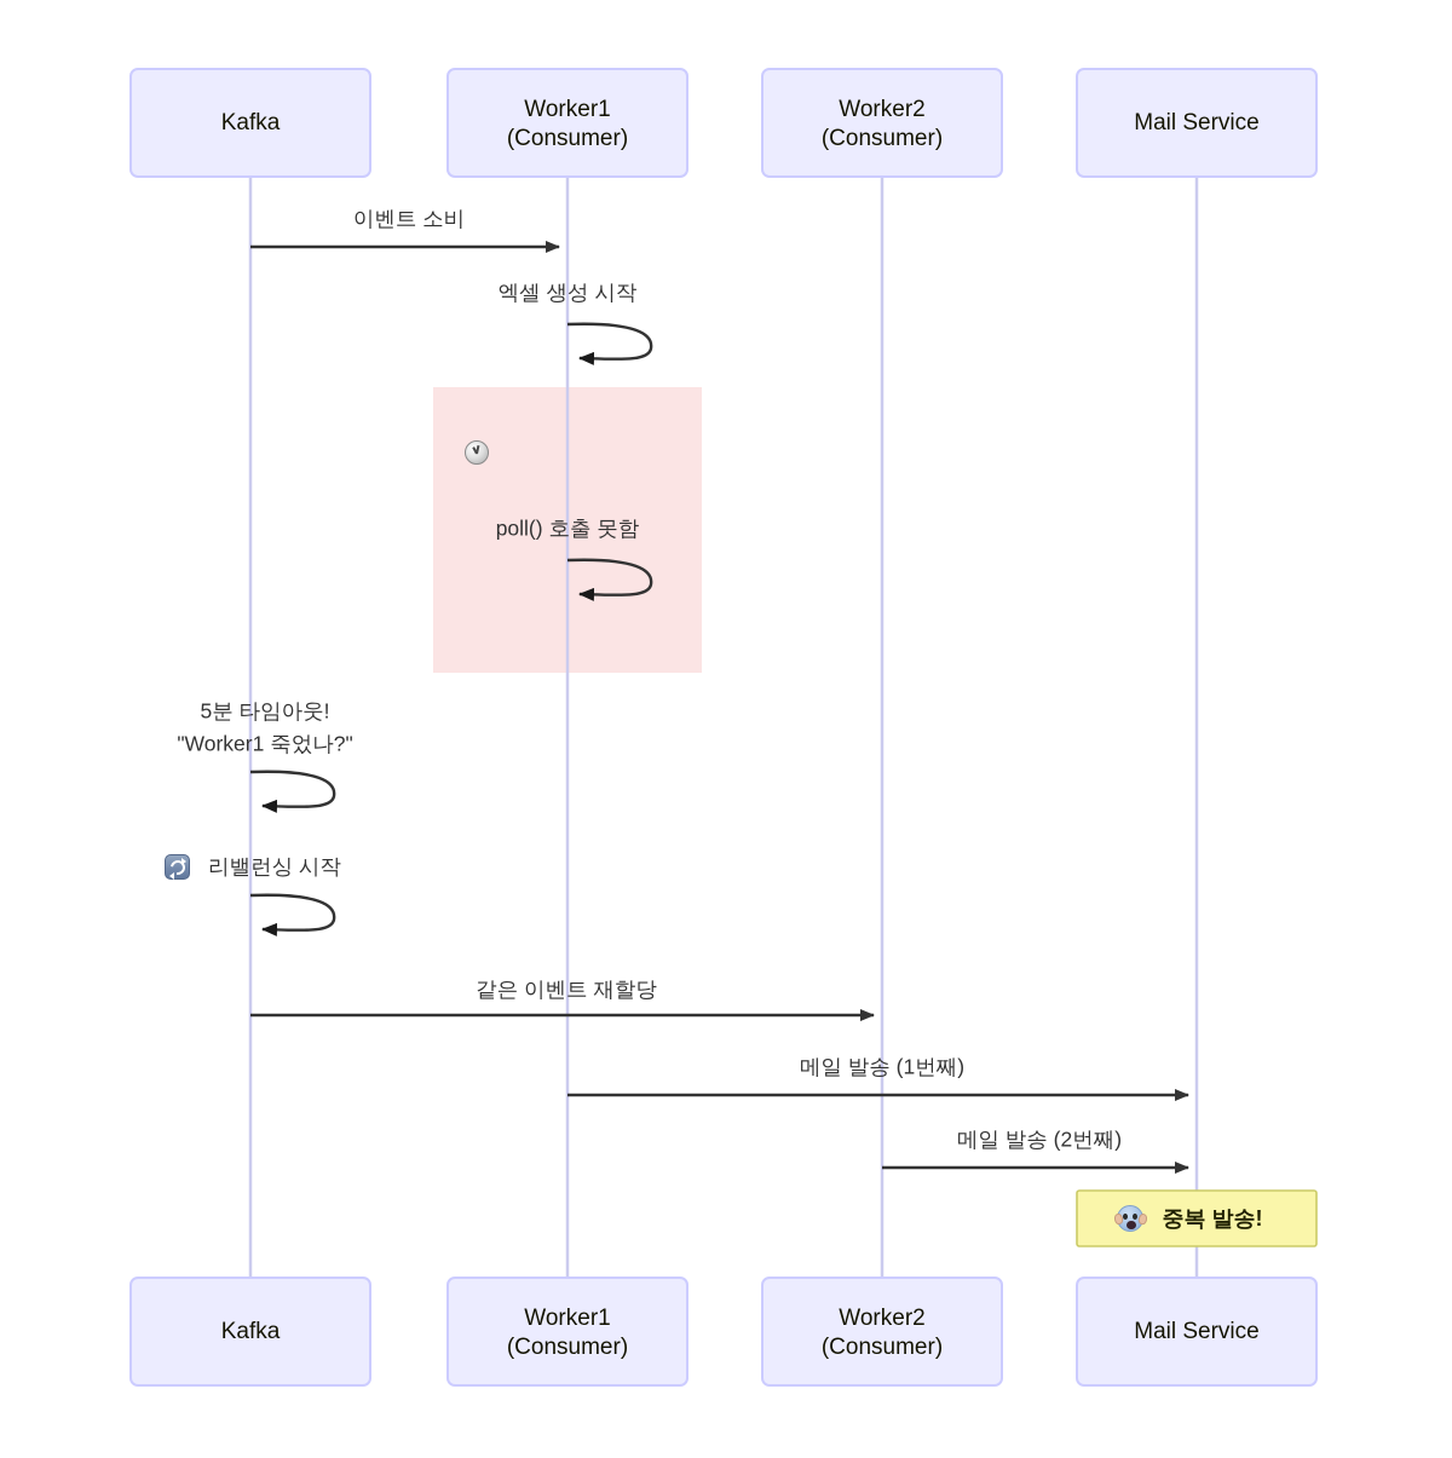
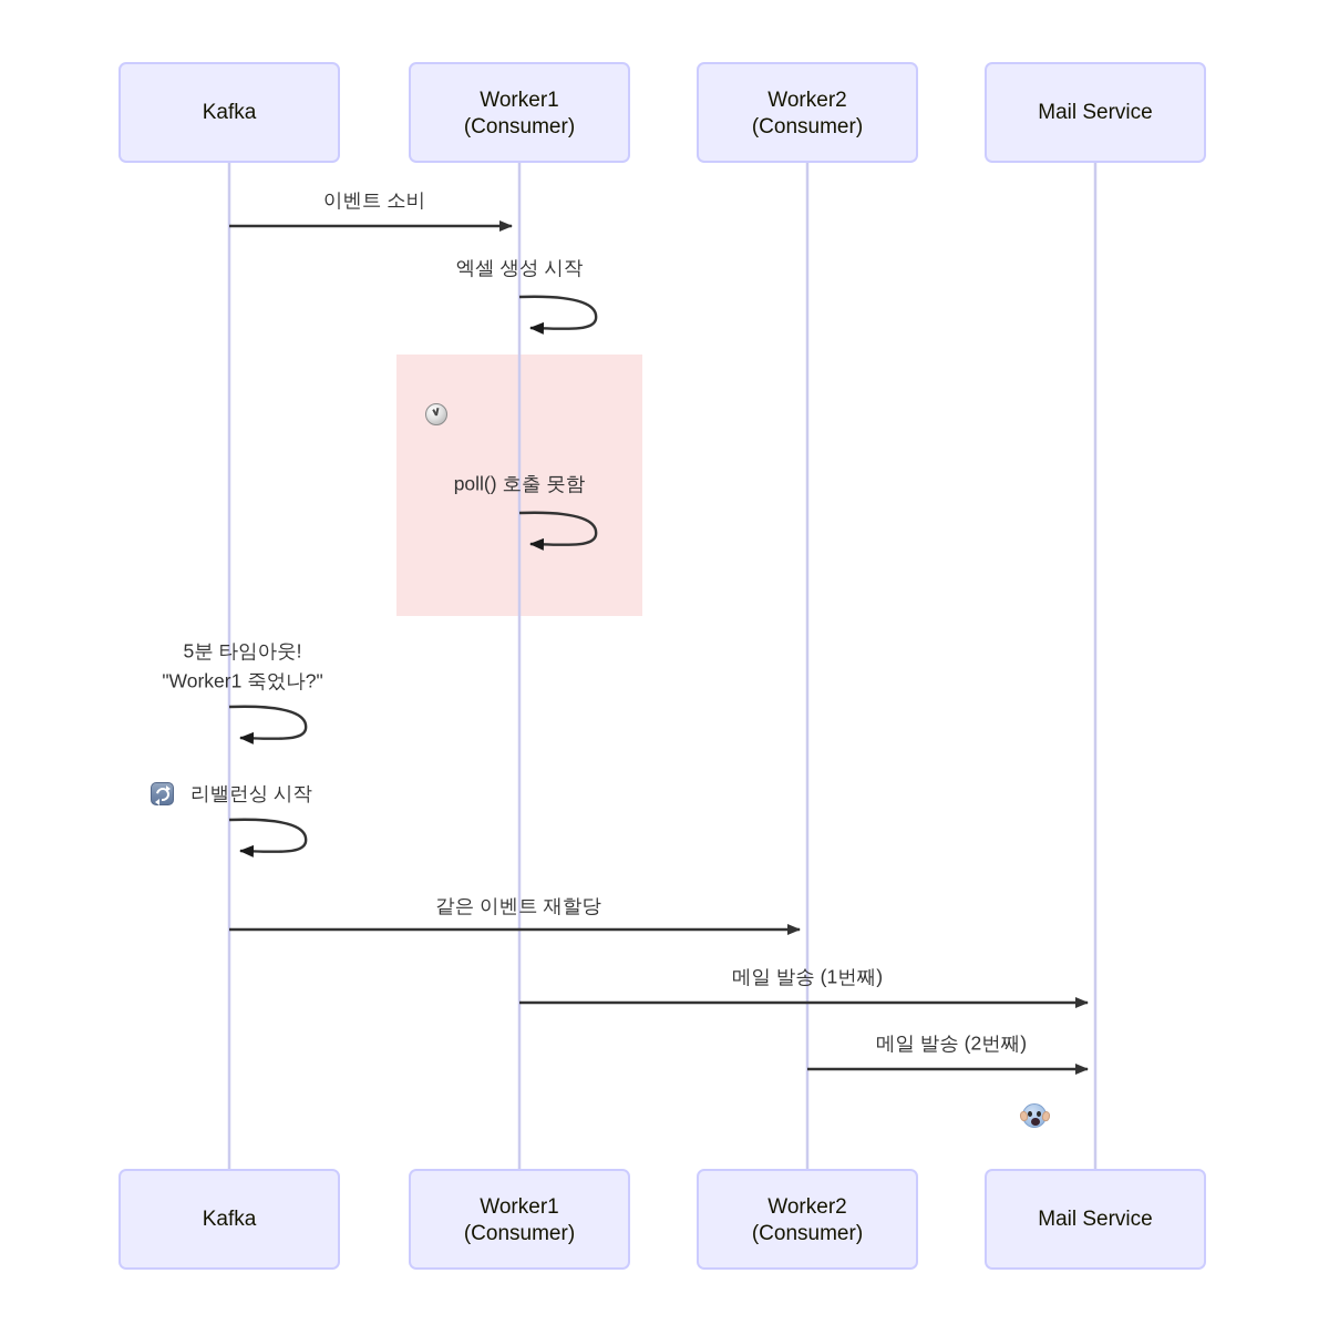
  Kafka
  Worker1
  (Consumer)
  Worker2
  (Consumer)
  Mail Service
  이벤트 소비
  엑셀 생성 시작
  poll() 호출 못함
  5분 타임아웃!
  "Worker1 죽었나?"
  리밸런싱 시작
  같은 이벤트 재할당
  메일 발송 (1번째)
  메일 발송 (2번째)
- 중복 발송!
  Kafka
  Worker1
  (Consumer)
  Worker2
  (Consumer)
  Mail Service
